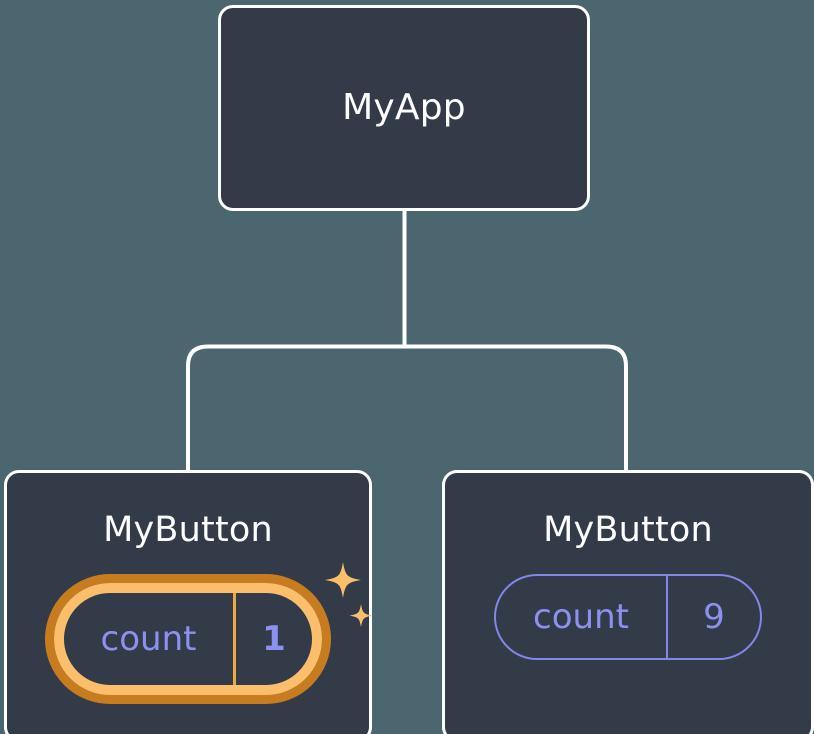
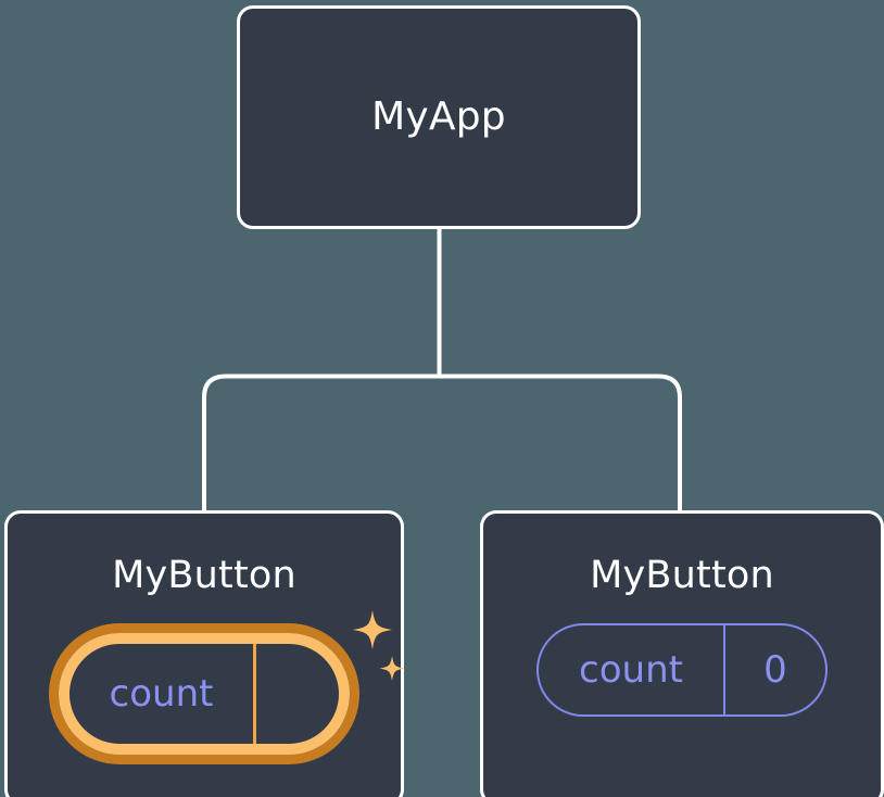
  MyApp
  MyButton
  count
- 1
  MyButton
  count
- 9
+ 0
